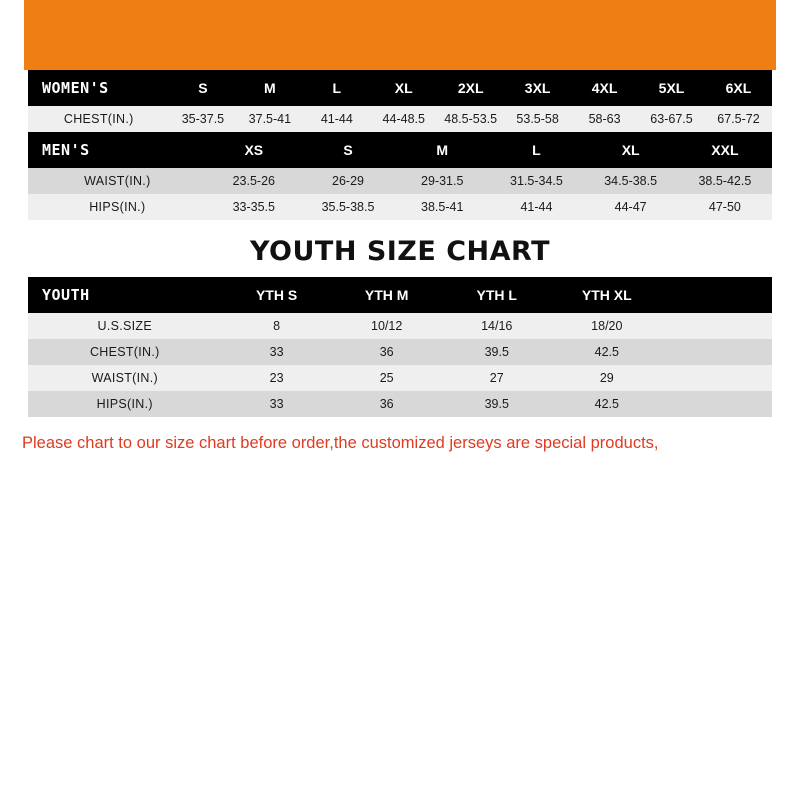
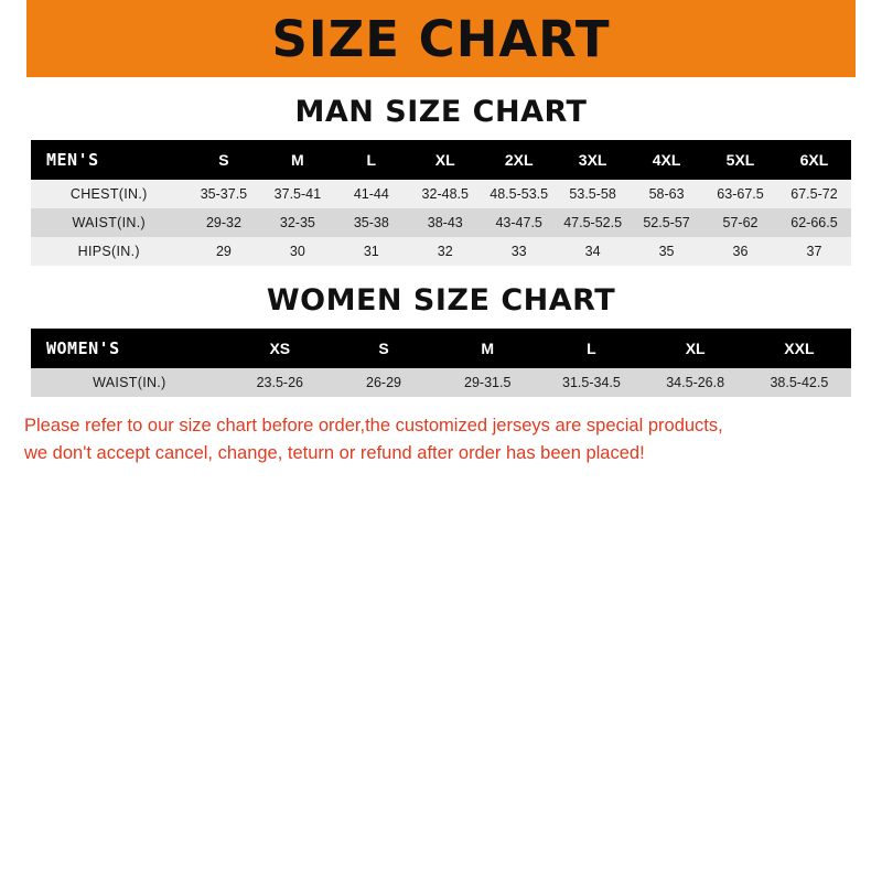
+ SIZE CHART
+ MAN SIZE CHART
- WOMEN'S	S	M	L	XL	2XL	3XL	4XL	5XL	6XL
+ MEN'S	S	M	L	XL	2XL	3XL	4XL	5XL	6XL
- CHEST(IN.)	35-37.5	37.5-41	41-44	44-48.5	48.5-53.5	53.5-58	58-63	63-67.5	67.5-72
+ CHEST(IN.)	35-37.5	37.5-41	41-44	32-48.5	48.5-53.5	53.5-58	58-63	63-67.5	67.5-72
+ WAIST(IN.)	29-32	32-35	35-38	38-43	43-47.5	47.5-52.5	52.5-57	57-62	62-66.5
+ HIPS(IN.)	29	30	31	32	33	34	35	36	37
+ WOMEN SIZE CHART
- MEN'S	XS	S	M	L	XL	XXL
+ WOMEN'S	XS	S	M	L	XL	XXL
- WAIST(IN.)	23.5-26	26-29	29-31.5	31.5-34.5	34.5-38.5	38.5-42.5
+ WAIST(IN.)	23.5-26	26-29	29-31.5	31.5-34.5	34.5-26.8	38.5-42.5
- HIPS(IN.)	33-35.5	35.5-38.5	38.5-41	41-44	44-47	47-50
- YOUTH SIZE CHART
- YOUTH	YTH S	YTH M	YTH L	YTH XL
- U.S.SIZE	8	10/12	14/16	18/20
- CHEST(IN.)	33	36	39.5	42.5
- WAIST(IN.)	23	25	27	29
- HIPS(IN.)	33	36	39.5	42.5
- Please chart to our size chart before order,the customized jerseys are special products,
+ Please refer to our size chart before order,the customized jerseys are special products,
+ we don't accept cancel, change, teturn or refund after order has been placed!
